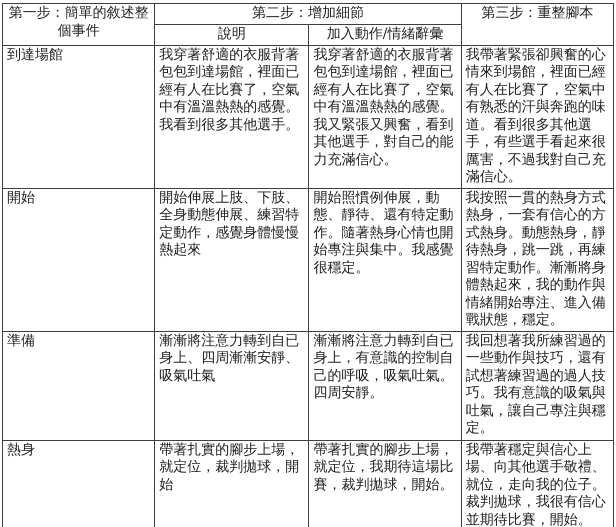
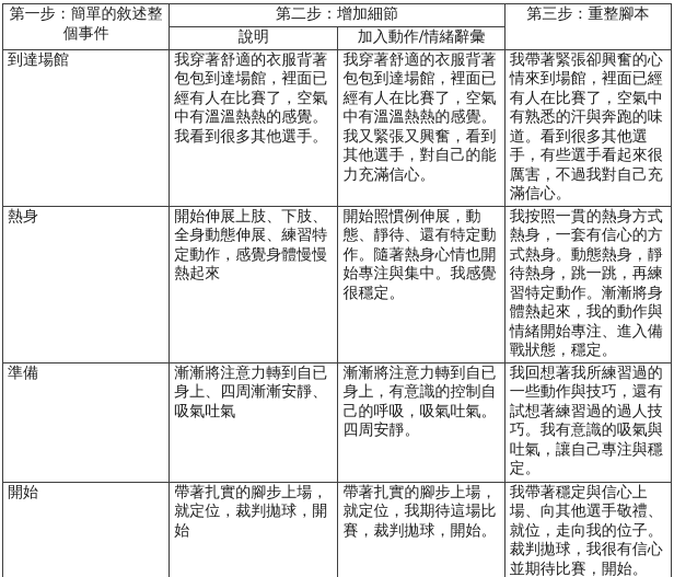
  第一步：簡單的敘述整個事件	第二步：增加細節	第三步：重整腳本
  說明	加入動作/情緒辭彙
  到達場館	我穿著舒適的衣服背著包包到達場館，裡面已經有人在比賽了，空氣中有溫溫熱熱的感覺。我看到很多其他選手。	我穿著舒適的衣服背著包包到達場館，裡面已經有人在比賽了，空氣中有溫溫熱熱的感覺。我又緊張又興奮，看到其他選手，對自己的能力充滿信心。	我帶著緊張卻興奮的心情來到場館，裡面已經有人在比賽了，空氣中有熟悉的汗與奔跑的味道。看到很多其他選手，有些選手看起來很厲害，不過我對自己充滿信心。
- 開始	開始伸展上肢、下肢、全身動態伸展、練習特定動作，感覺身體慢慢熱起來	開始照慣例伸展，動態、靜待、還有特定動作。隨著熱身心情也開始專注與集中。我感覺很穩定。	我按照一貫的熱身方式熱身，一套有信心的方式熱身。動態熱身，靜待熱身，跳一跳，再練習特定動作。漸漸將身體熱起來，我的動作與情緒開始專注、進入備戰狀態，穩定。
+ 熱身	開始伸展上肢、下肢、全身動態伸展、練習特定動作，感覺身體慢慢熱起來	開始照慣例伸展，動態、靜待、還有特定動作。隨著熱身心情也開始專注與集中。我感覺很穩定。	我按照一貫的熱身方式熱身，一套有信心的方式熱身。動態熱身，靜待熱身，跳一跳，再練習特定動作。漸漸將身體熱起來，我的動作與情緒開始專注、進入備戰狀態，穩定。
  準備	漸漸將注意力轉到自已身上、四周漸漸安靜、吸氣吐氣	漸漸將注意力轉到自已身上，有意識的控制自己的呼吸，吸氣吐氣。四周安靜。	我回想著我所練習過的一些動作與技巧，還有試想著練習過的過人技巧。我有意識的吸氣與吐氣，讓自己專注與穩定。
- 熱身	帶著扎實的腳步上場，就定位，裁判拋球，開始	帶著扎實的腳步上場，就定位，我期待這場比賽，裁判拋球，開始。	我帶著穩定與信心上場、向其他選手敬禮、就位，走向我的位子。裁判拋球，我很有信心並期待比賽，開始。
+ 開始	帶著扎實的腳步上場，就定位，裁判拋球，開始	帶著扎實的腳步上場，就定位，我期待這場比賽，裁判拋球，開始。	我帶著穩定與信心上場、向其他選手敬禮、就位，走向我的位子。裁判拋球，我很有信心並期待比賽，開始。
